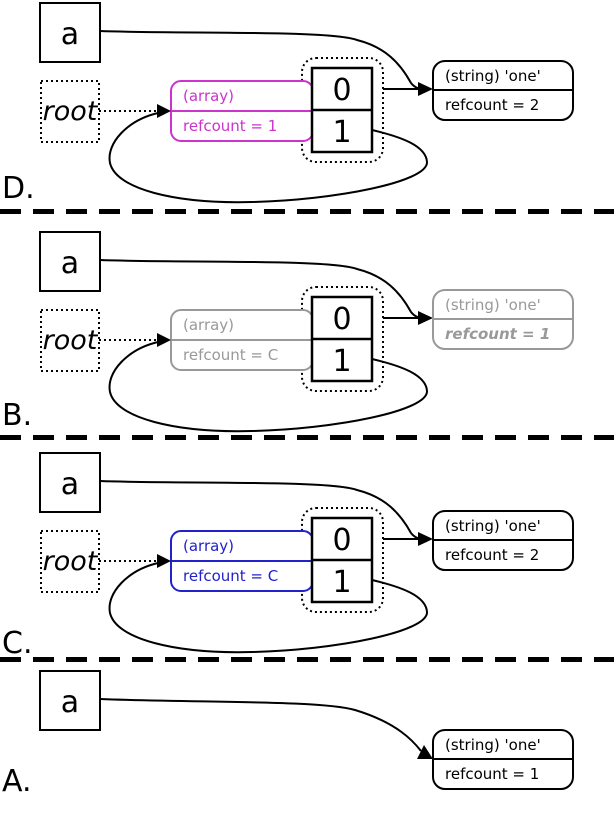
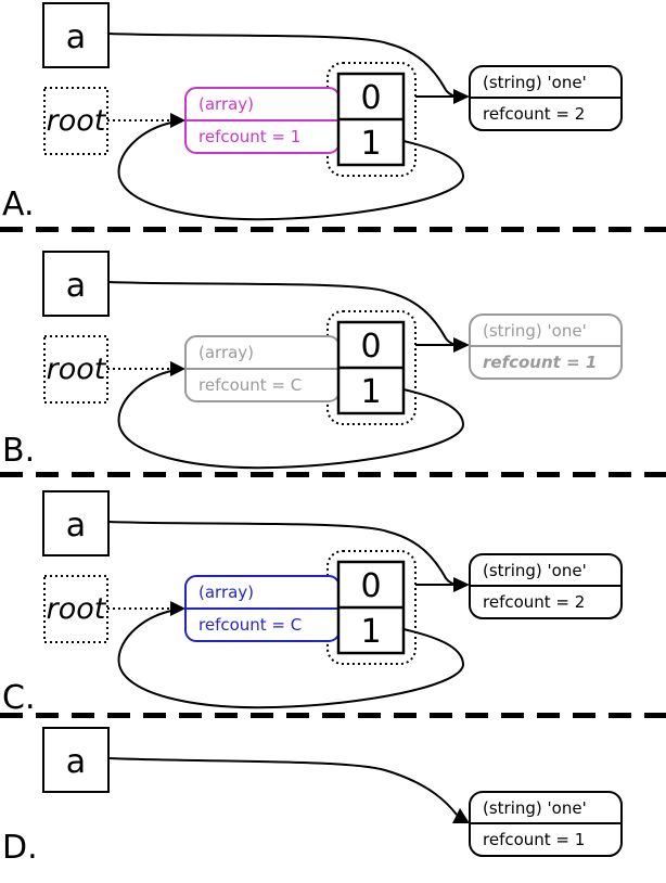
  a
  root
  (array)
  refcount = 1
  0
  1
  (string) 'one'
  refcount = 2
- D.
+ A.
  a
  root
  (array)
  refcount = C
  0
  1
  (string) 'one'
  refcount = 1
  B.
  a
  root
  (array)
  refcount = C
  0
  1
  (string) 'one'
  refcount = 2
  C.
  a
  (string) 'one'
  refcount = 1
- A.
+ D.
